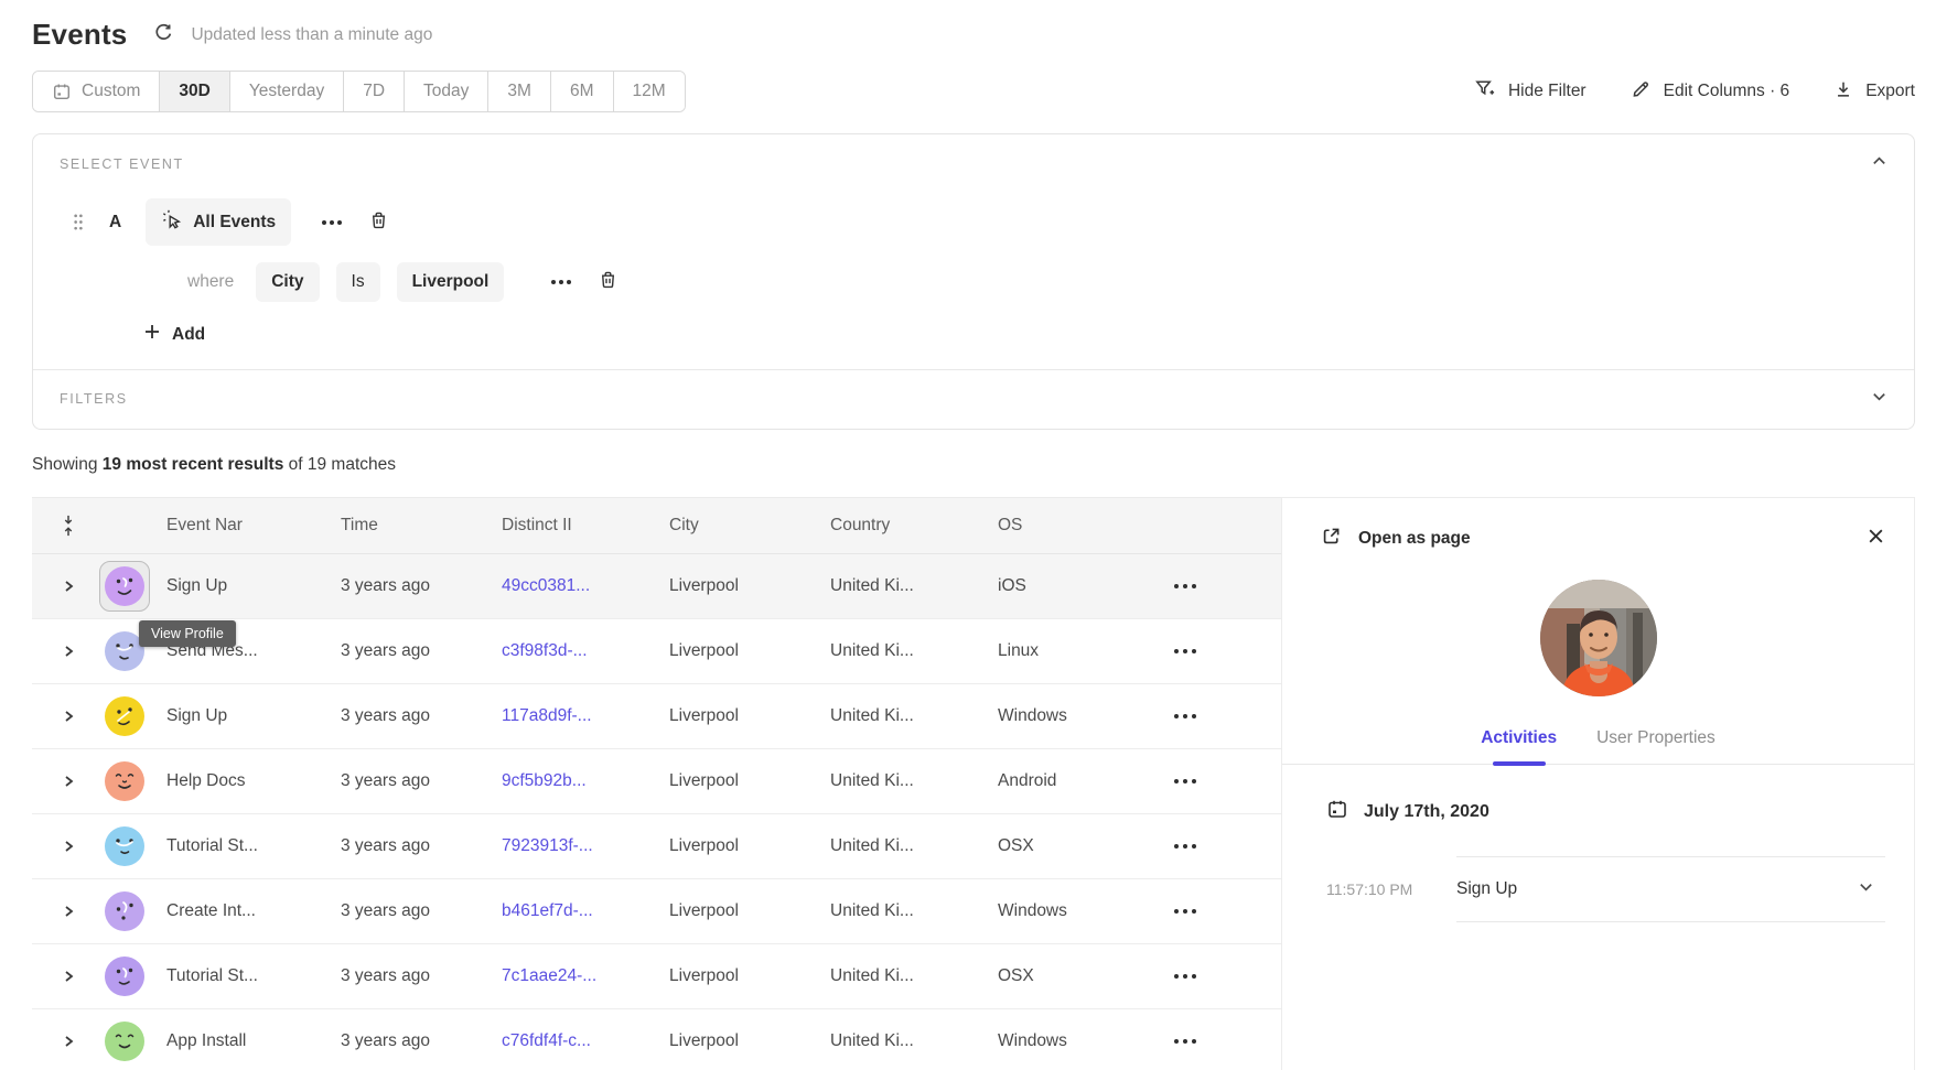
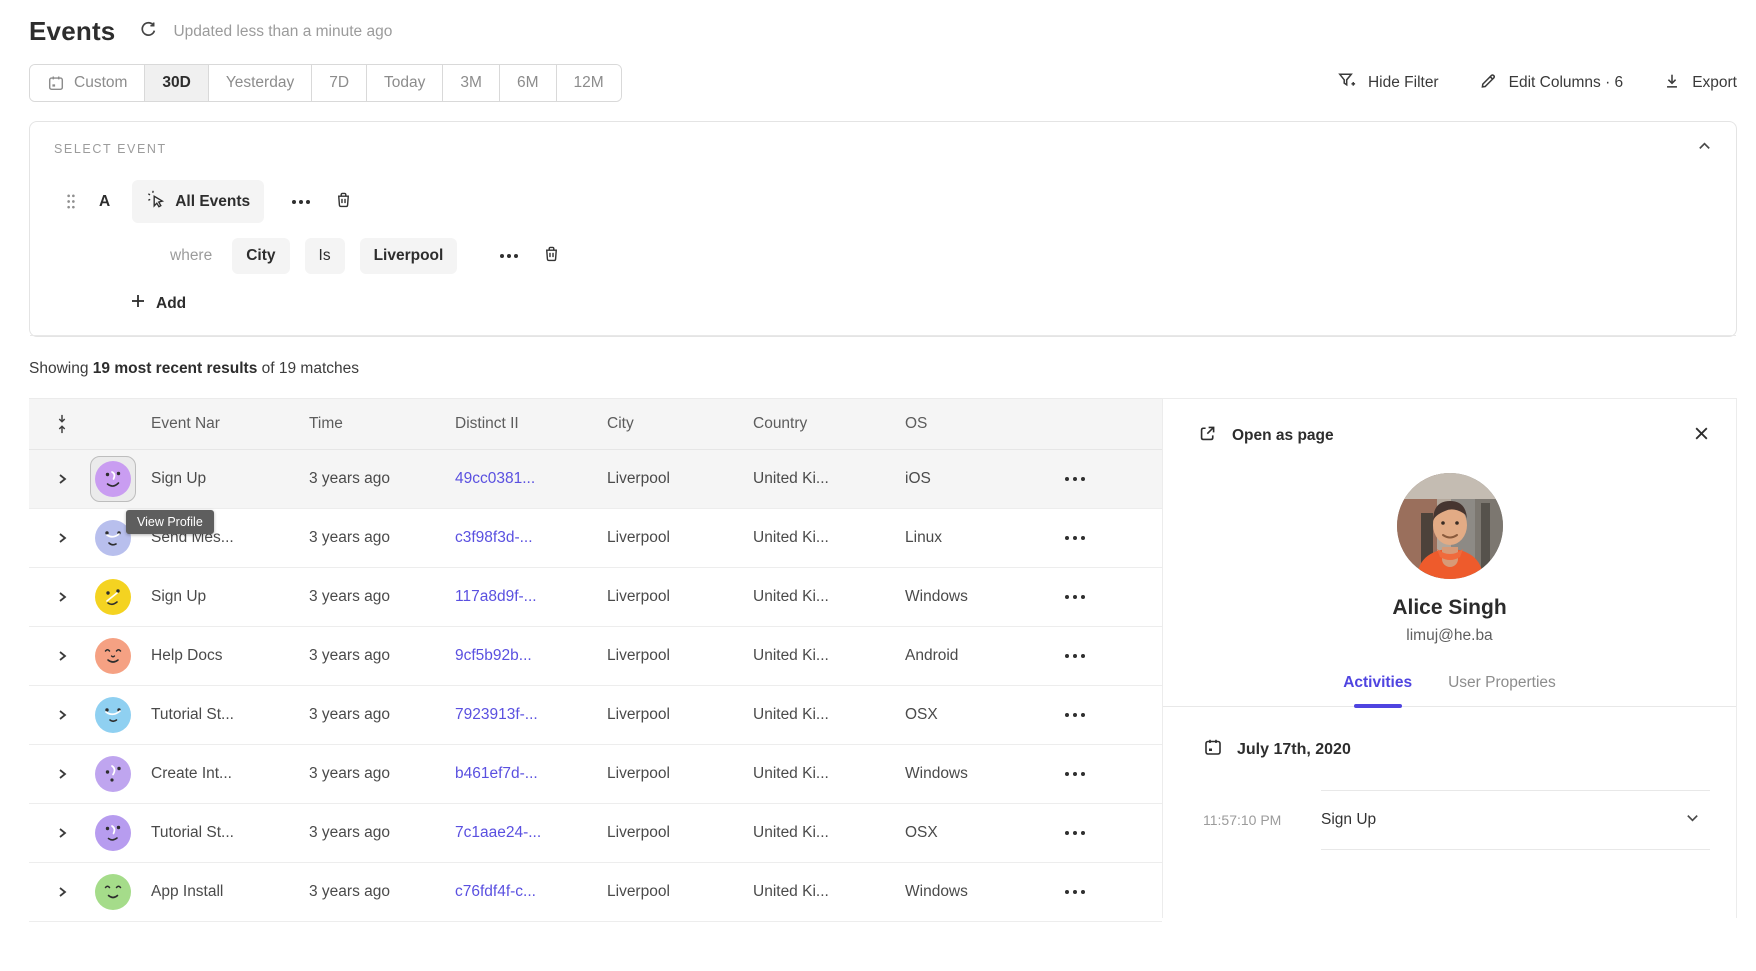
  Events
  Updated less than a minute ago
  Custom
  30D
  Yesterday
  7D
  Today
  3M
  6M
  12M
  Hide Filter
  Edit Columns · 6
  Export
  SELECT EVENT
  A
  All Events
  where
  City
  Is
  Liverpool
  Add
- FILTERS
  Showing 19 most recent results of 19 matches
  Event Nar
  Time
  Distinct II
  City
  Country
  OS
  Sign Up
  3 years ago
  49cc0381...
  Liverpool
  United Ki...
  iOS
  Send Mes...
  3 years ago
  c3f98f3d-...
  Liverpool
  United Ki...
  Linux
  Sign Up
  3 years ago
  117a8d9f-...
  Liverpool
  United Ki...
  Windows
  Help Docs
  3 years ago
  9cf5b92b...
  Liverpool
  United Ki...
  Android
  Tutorial St...
  3 years ago
  7923913f-...
  Liverpool
  United Ki...
  OSX
  Create Int...
  3 years ago
  b461ef7d-...
  Liverpool
  United Ki...
  Windows
  Tutorial St...
  3 years ago
  7c1aae24-...
  Liverpool
  United Ki...
  OSX
  App Install
  3 years ago
  c76fdf4f-c...
  Liverpool
  United Ki...
  Windows
  View Profile
  Open as page
+ Alice Singh
+ limuj@he.ba
  Activities
  User Properties
  July 17th, 2020
  11:57:10 PM
  Sign Up
